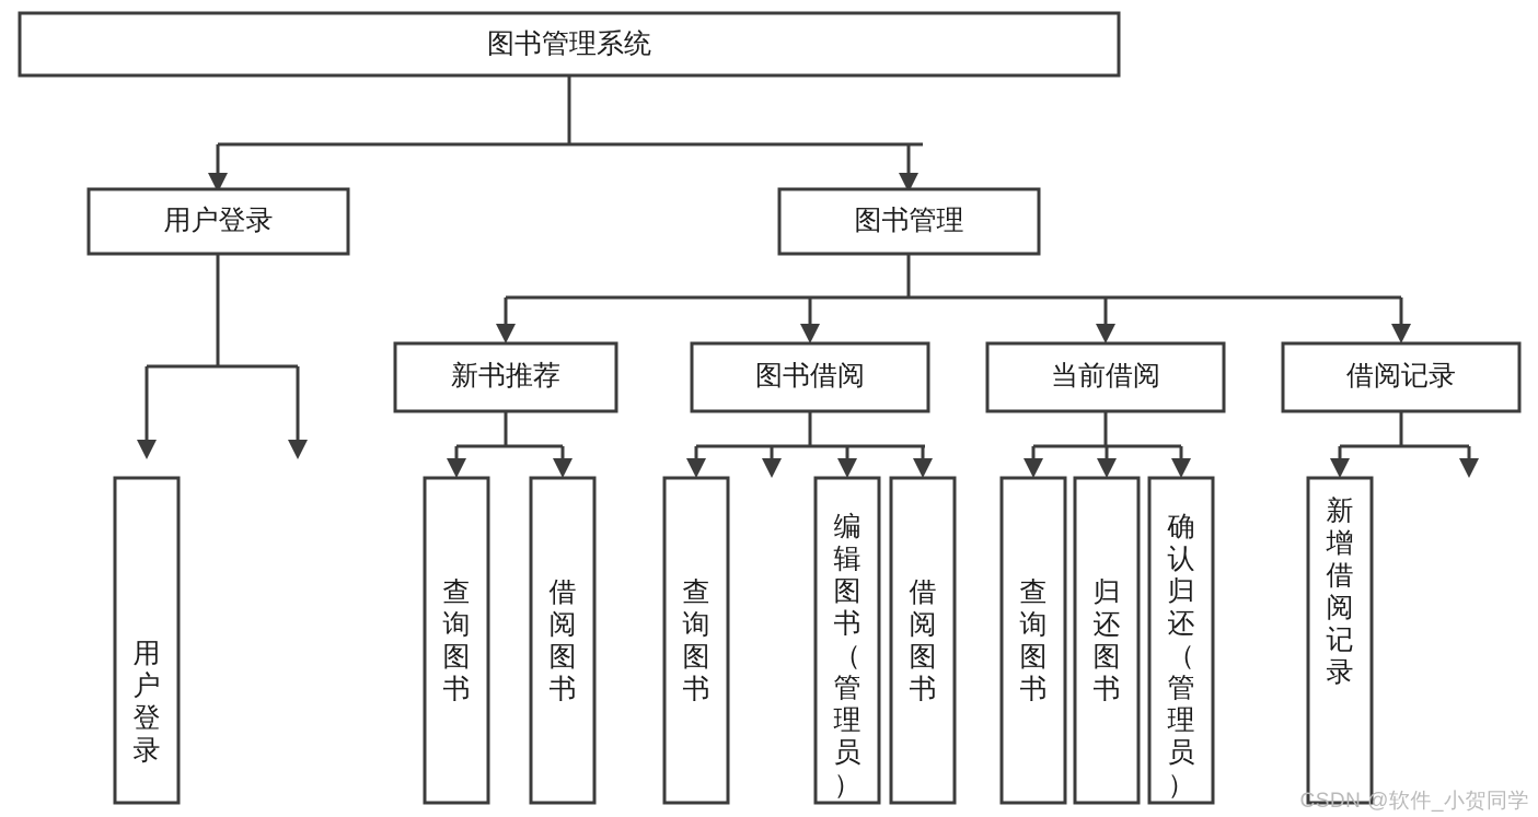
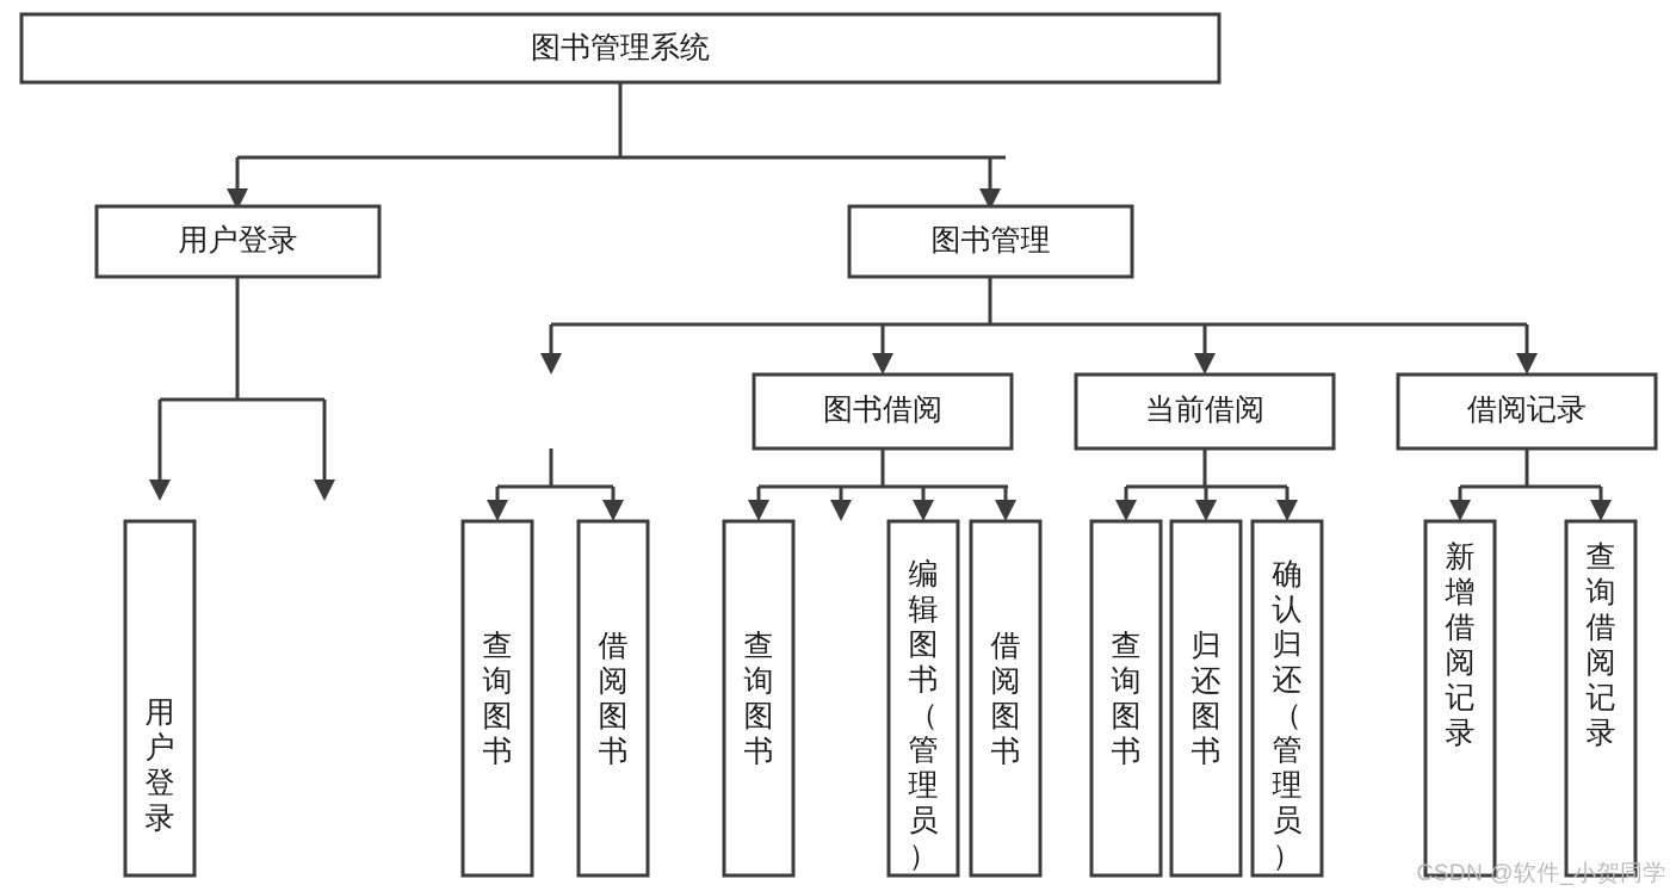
  图书管理系统
  用户登录
  图书管理
- 新书推荐
  图书借阅
  当前借阅
  借阅记录
  用户登录
  查询图书
  借阅图书
  查询图书
  编辑图书（管理员）
  借阅图书
  查询图书
  归还图书
  确认归还（管理员）
  新增借阅记录
+ 查询借阅记录
  CSDN @软件_小贺同学
